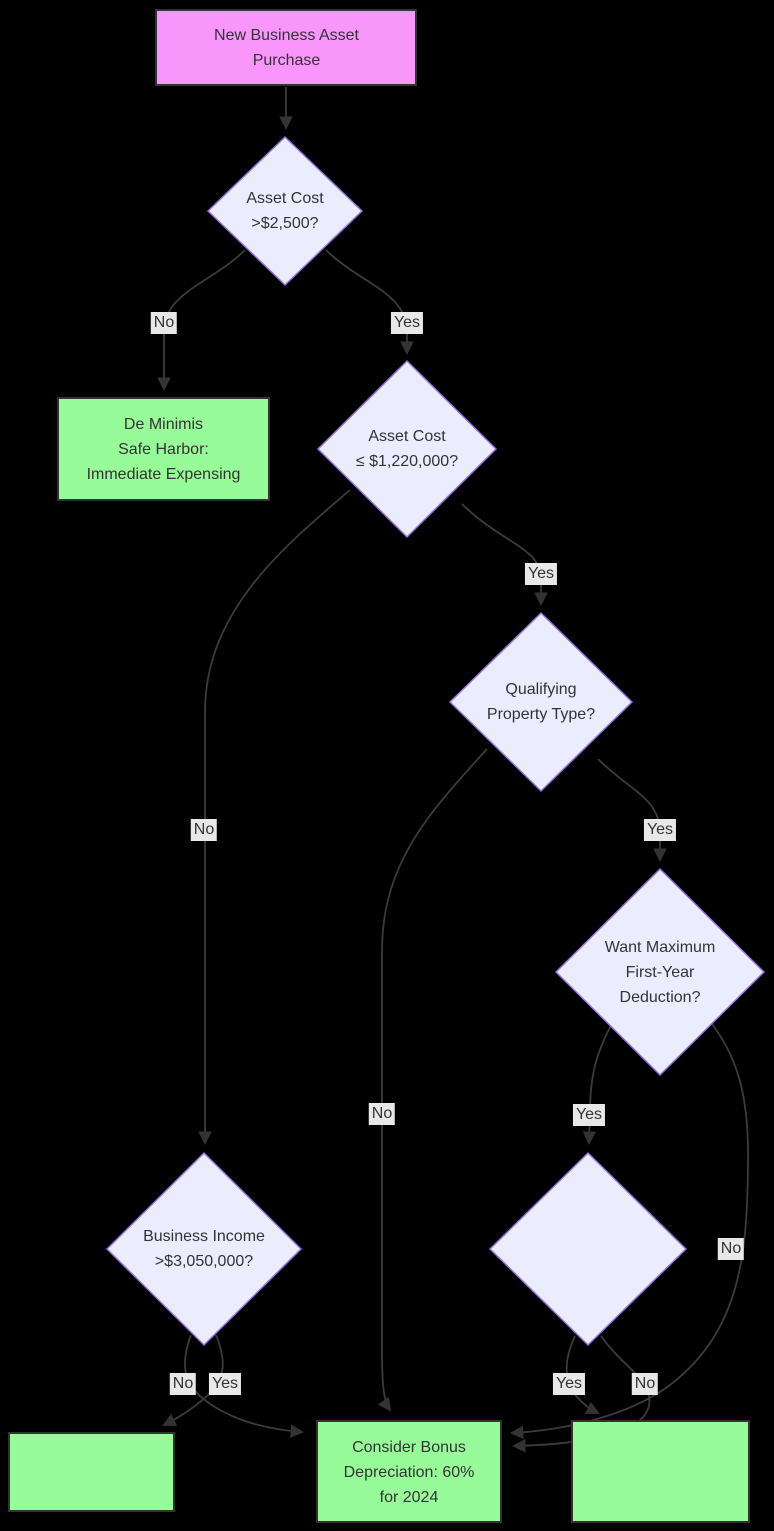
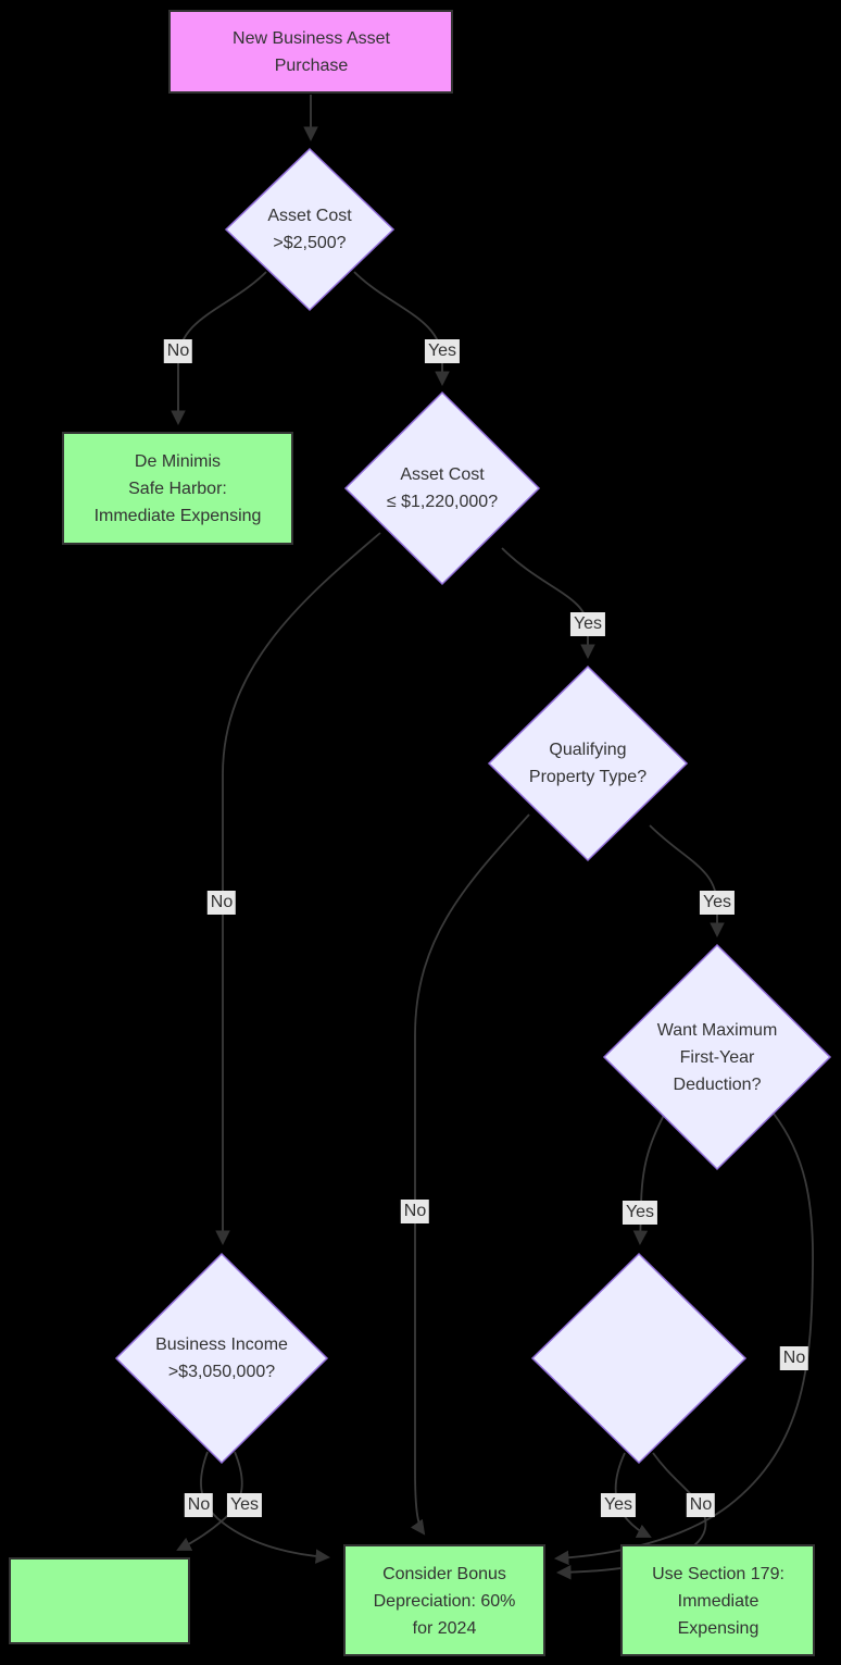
  New Business Asset
  Purchase
  Asset Cost
  >$2,500?
  De Minimis
  Safe Harbor:
  Immediate Expensing
  Asset Cost
  ≤ $1,220,000?
  Qualifying
  Property Type?
  Want Maximum
  First-Year
  Deduction?
  Business Income
  >$3,050,000?
  Consider Bonus
  Depreciation: 60%
  for 2024
+ Use Section 179:
+ Immediate
+ Expensing
  No
  Yes
  No
  Yes
  No
  Yes
  Yes
  No
  No
  Yes
  Yes
  No
